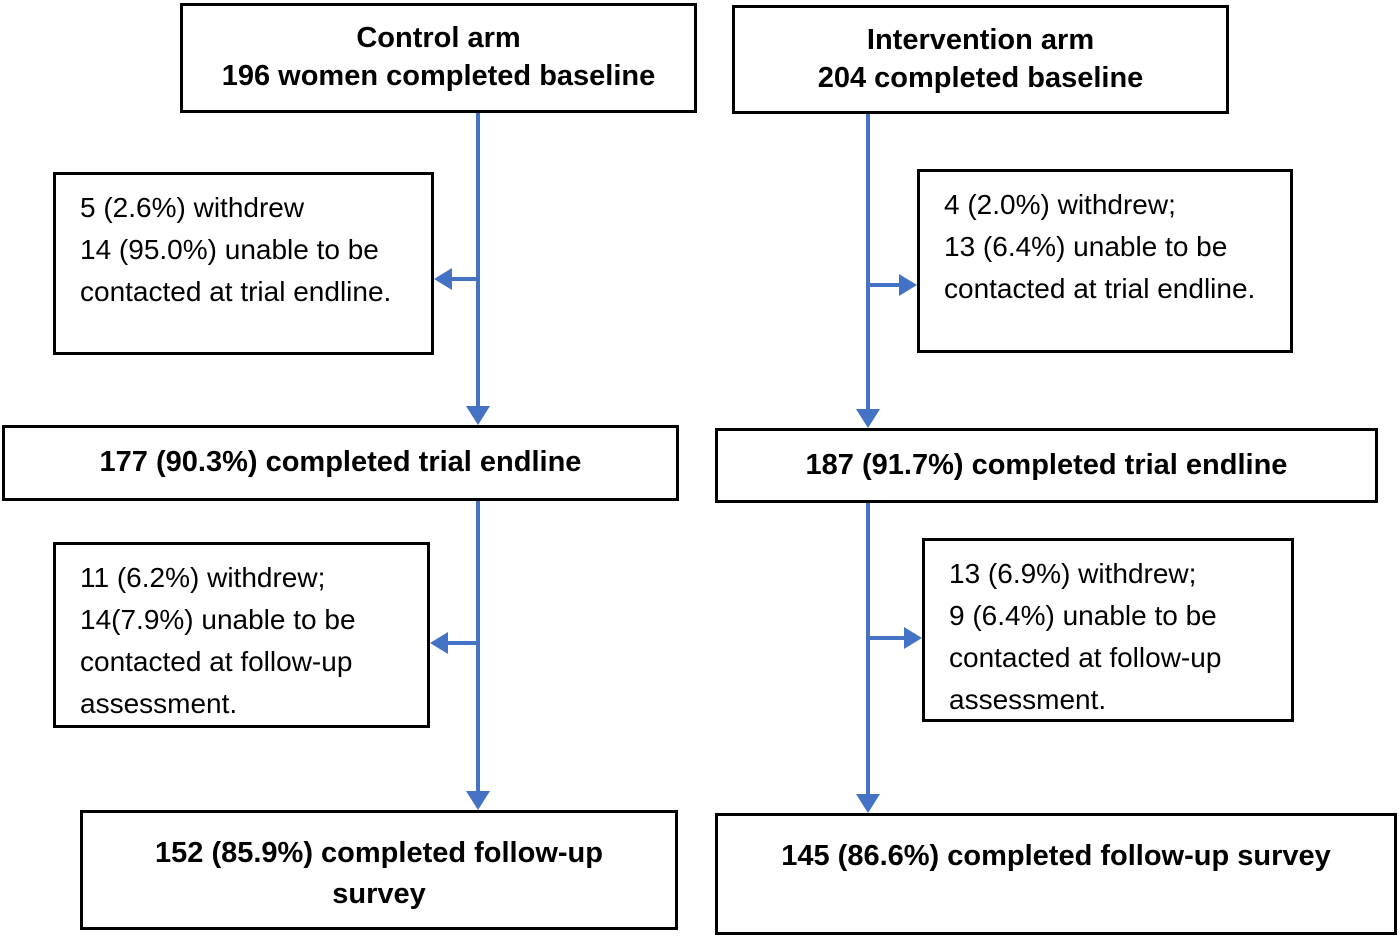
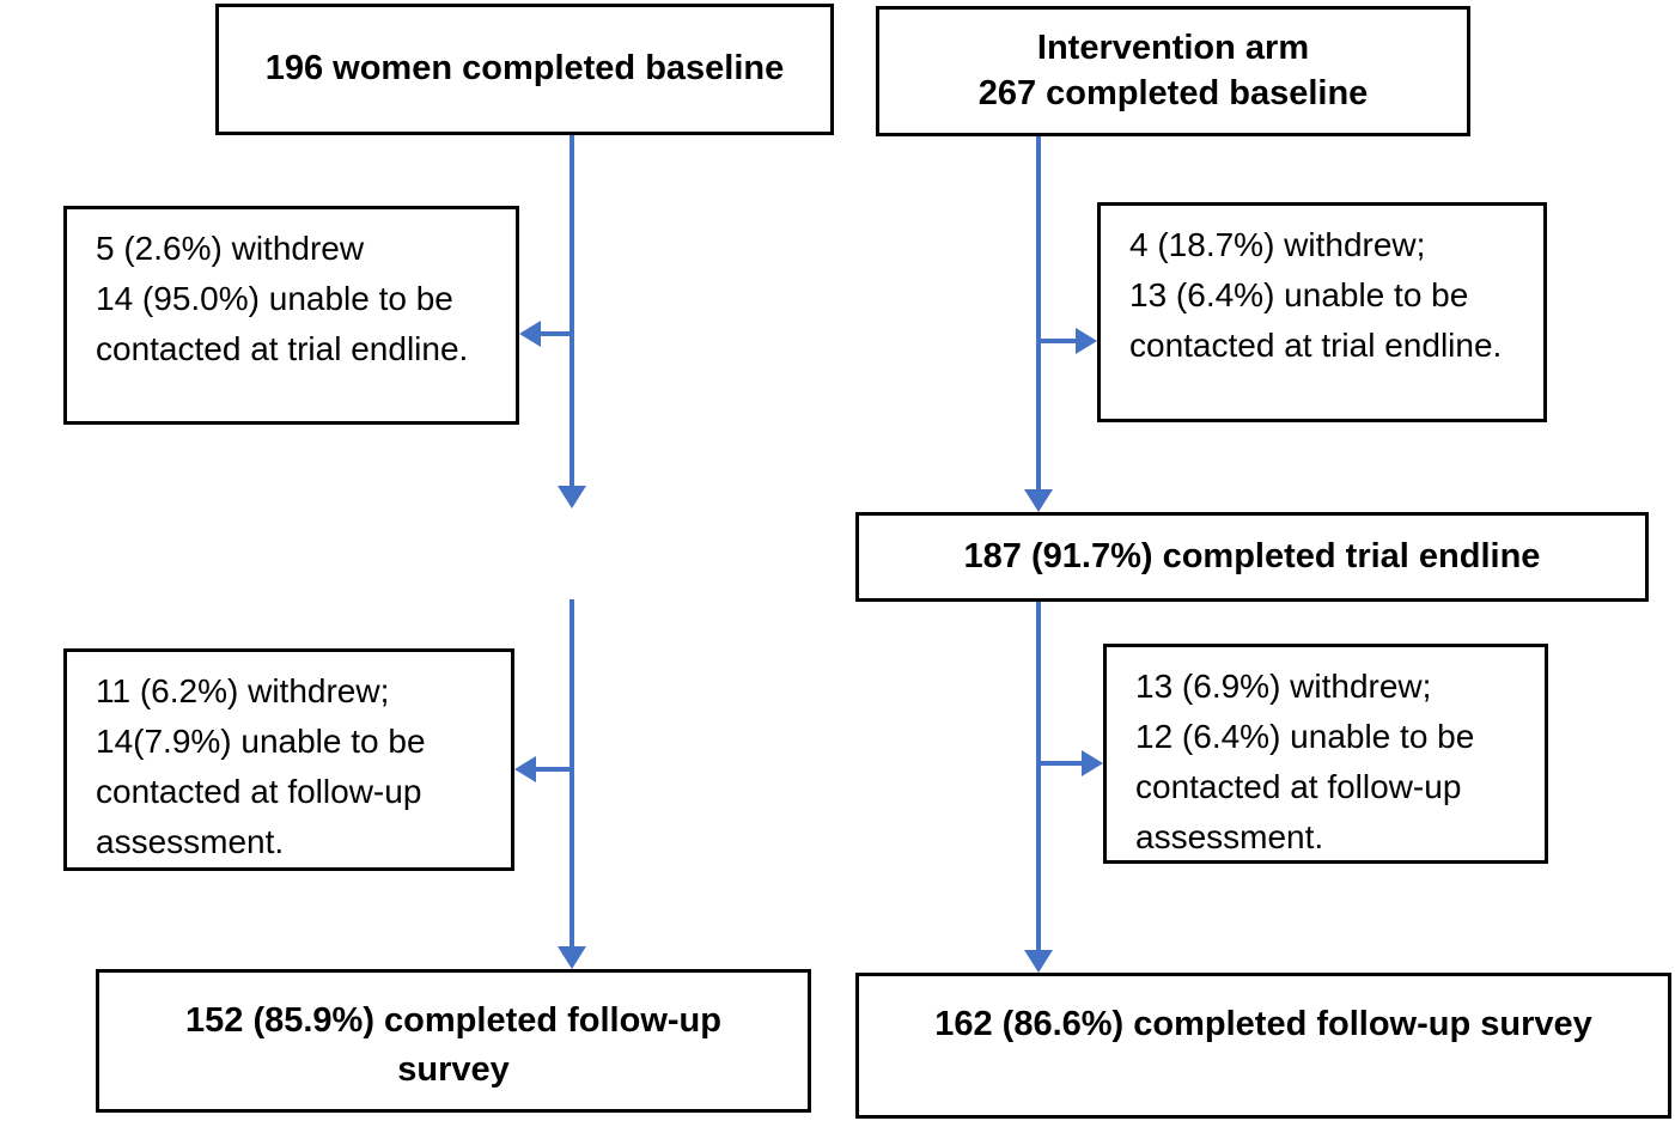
- Control arm
  196 women completed baseline
  5 (2.6%) withdrew
  14 (95.0%) unable to be contacted at trial endline.
- 177 (90.3%) completed trial endline
  11 (6.2%) withdrew;
  14(7.9%) unable to be contacted at follow-up assessment.
  152 (85.9%) completed follow-up
  survey
  Intervention arm
- 204 completed baseline
+ 267 completed baseline
- 4 (2.0%) withdrew;
+ 4 (18.7%) withdrew;
  13 (6.4%) unable to be contacted at trial endline.
  187 (91.7%) completed trial endline
  13 (6.9%) withdrew;
- 9 (6.4%) unable to be contacted at follow-up assessment.
+ 12 (6.4%) unable to be contacted at follow-up assessment.
- 145 (86.6%) completed follow-up survey
+ 162 (86.6%) completed follow-up survey
